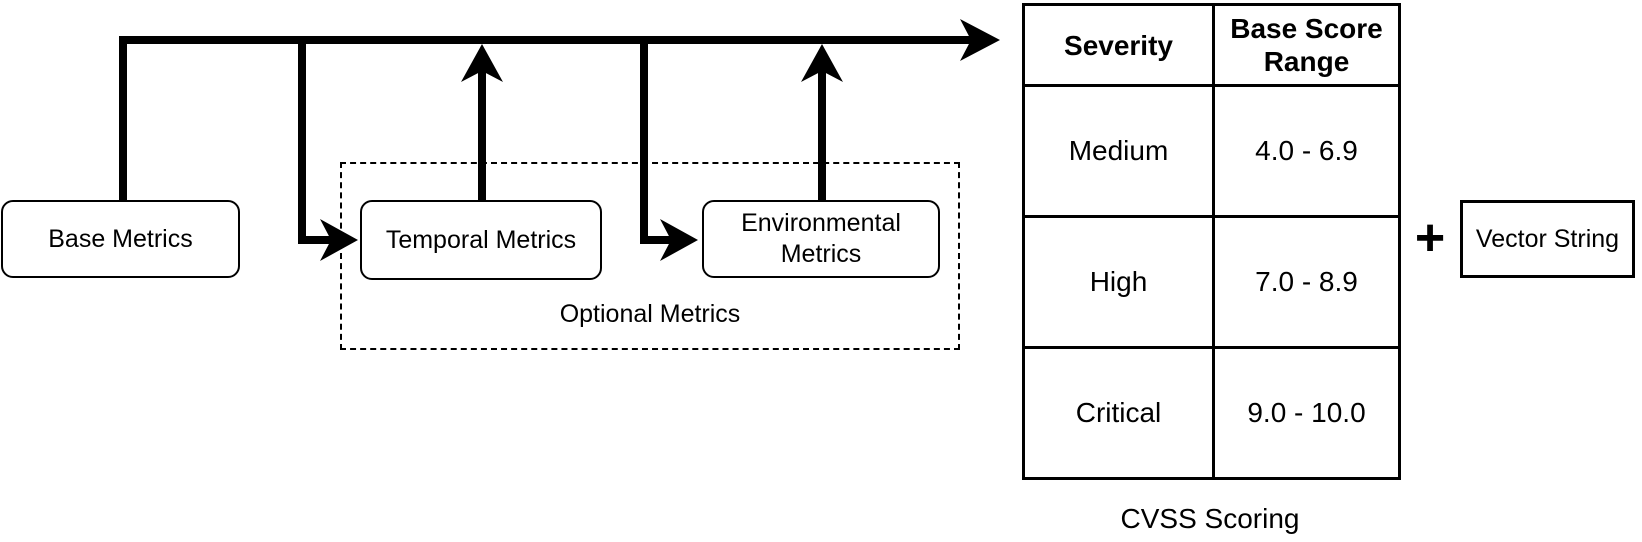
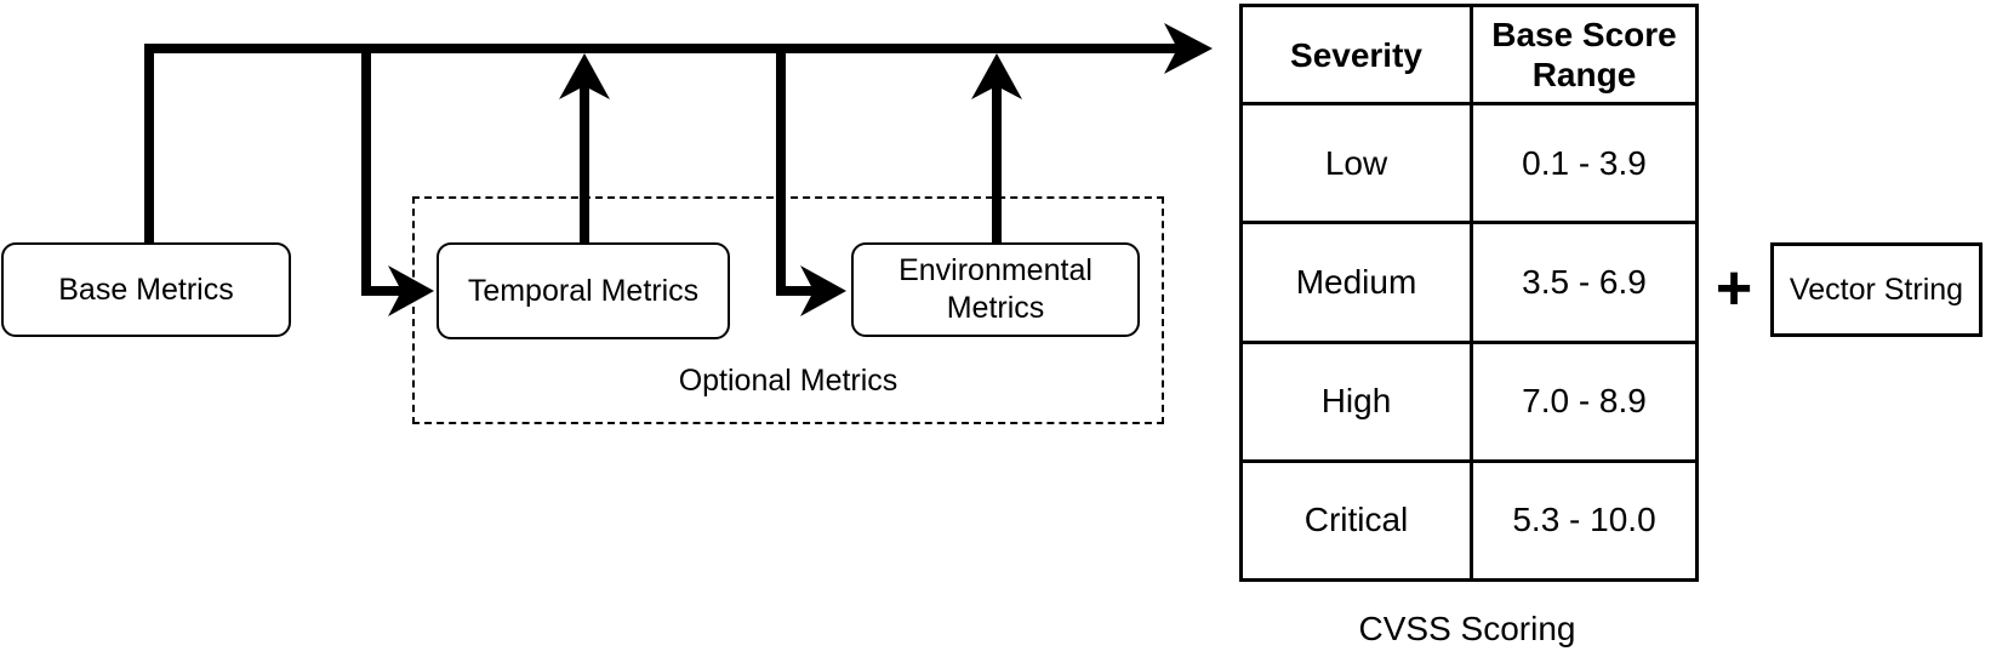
  Optional Metrics
  Base Metrics
  Temporal Metrics
  Environmental Metrics
  Severity	Base Score Range
+ Low	0.1 - 3.9
- Medium	4.0 - 6.9
+ Medium	3.5 - 6.9
  High	7.0 - 8.9
- Critical	9.0 - 10.0
+ Critical	5.3 - 10.0
  CVSS Scoring
  +
  Vector String
